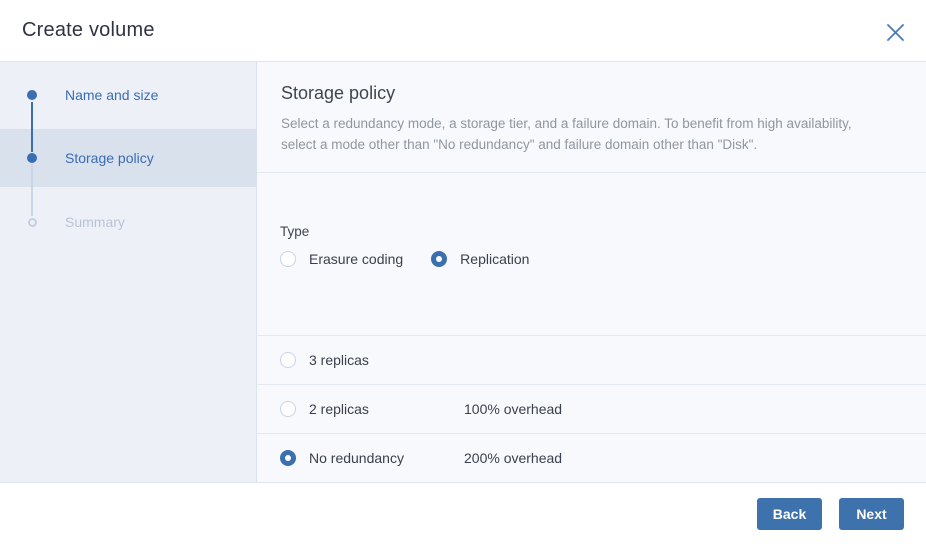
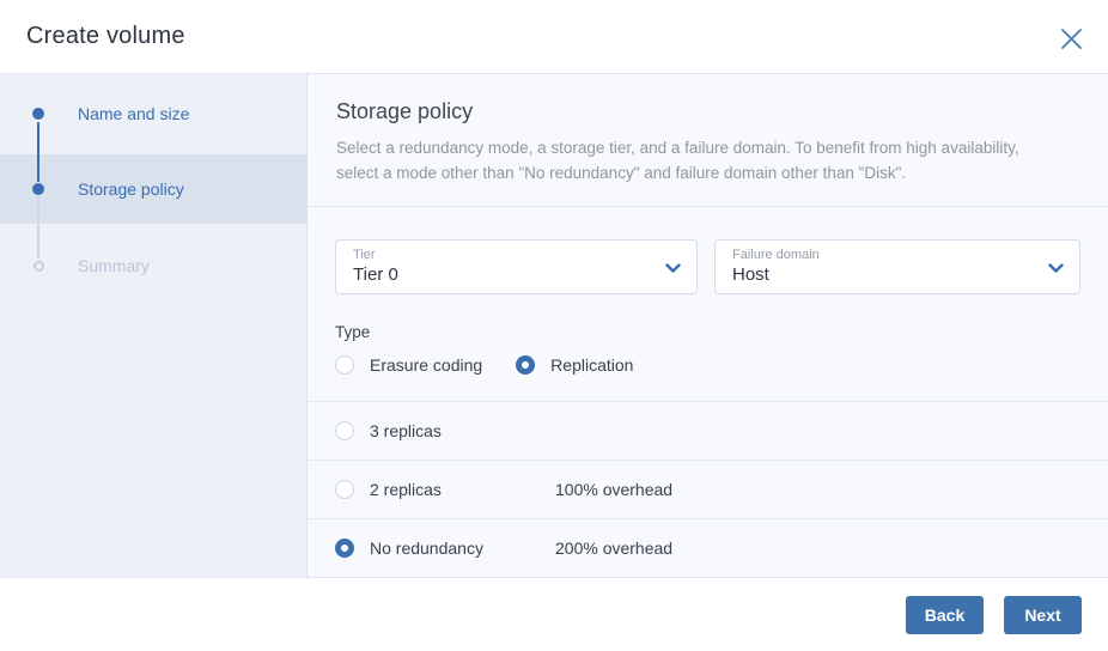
  Create volume
  Name and size
  Storage policy
  Summary
  Storage policy
  Select a redundancy mode, a storage tier, and a failure domain. To benefit from high availability, select a mode other than "No redundancy" and failure domain other than "Disk".
+ Tier
+ Tier 0
+ Failure domain
+ Host
  Type
  Erasure coding
  Replication
  3 replicas
  2 replicas
  100% overhead
  No redundancy
  200% overhead
  Back
  Next
